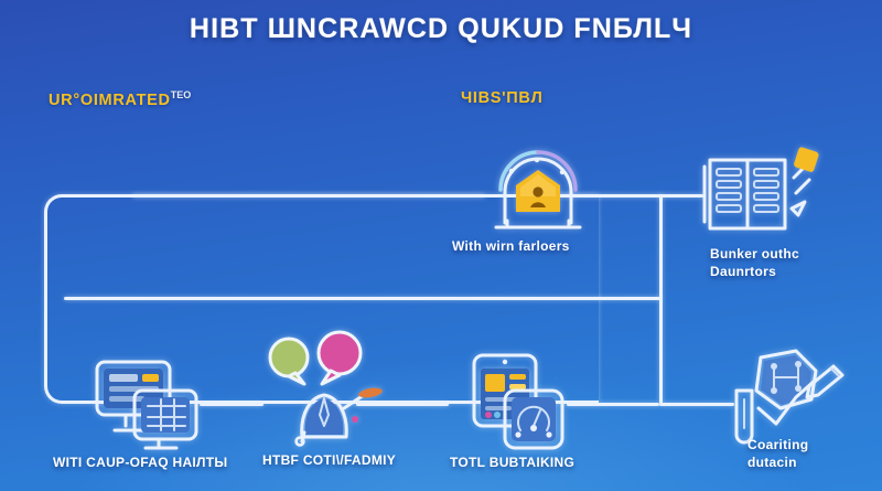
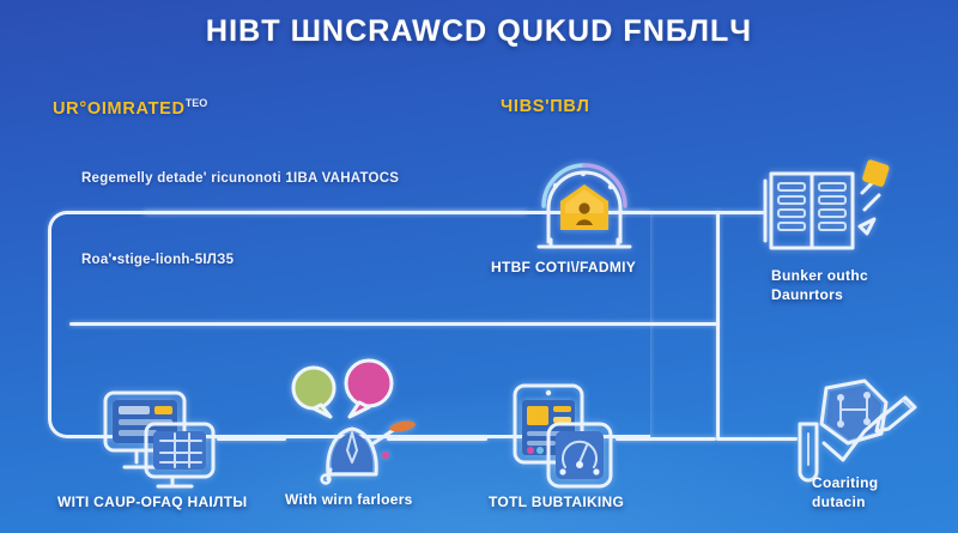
  HIBT ШNCRAWCD QUKUD FNБЛLЧ
  UR°OIMRATEDTEO
  ЧIBS'ПBЛ
+ Regemelly detade' ricunonoti 1IBA VAHATOCS
+ Roa'•stige-lionh-5IЛЗ5
- With wirn farloers
+ HTBF COTI\/FADMIY
  Bunker outhc
  Daunrtors
  WITI CAUP-OFAQ HAIЛTЫ
- HTBF COTI\/FADMIY
+ With wirn farloers
  TOTL BUBTAIKING
  Coariting
  dutacin
